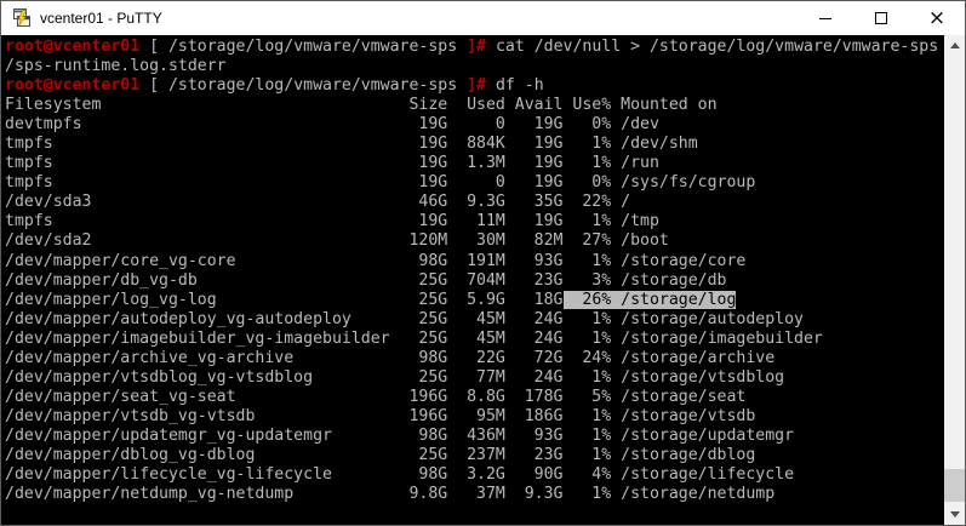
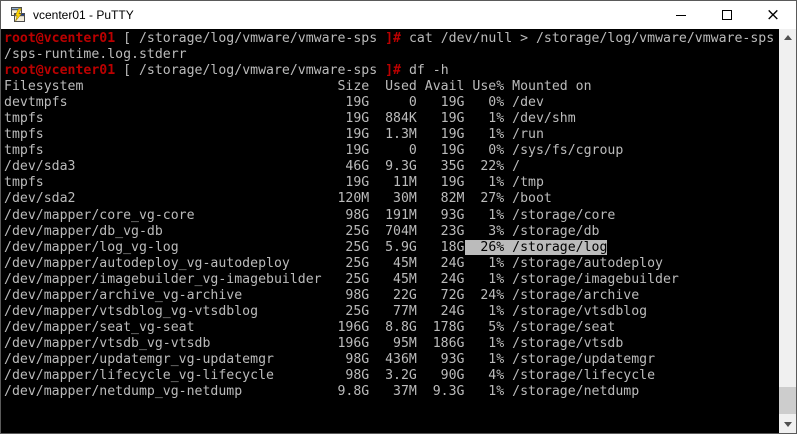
  vcenter01 - PuTTY
  ×
  root@vcenter01 [ /storage/log/vmware/vmware-sps ]# cat /dev/null > /storage/log/vmware/vmware-sps
  /sps-runtime.log.stderr
  root@vcenter01 [ /storage/log/vmware/vmware-sps ]# df -h
  Filesystem Size Used Avail Use% Mounted on
  devtmpfs 19G 0 19G 0% /dev
  tmpfs 19G 884K 19G 1% /dev/shm
  tmpfs 19G 1.3M 19G 1% /run
  tmpfs 19G 0 19G 0% /sys/fs/cgroup
  /dev/sda3 46G 9.3G 35G 22% /
  tmpfs 19G 11M 19G 1% /tmp
  /dev/sda2 120M 30M 82M 27% /boot
  /dev/mapper/core_vg-core 98G 191M 93G 1% /storage/core
  /dev/mapper/db_vg-db 25G 704M 23G 3% /storage/db
  /dev/mapper/log_vg-log 25G 5.9G 18G 26% /storage/log
  /dev/mapper/autodeploy_vg-autodeploy 25G 45M 24G 1% /storage/autodeploy
  /dev/mapper/imagebuilder_vg-imagebuilder 25G 45M 24G 1% /storage/imagebuilder
  /dev/mapper/archive_vg-archive 98G 22G 72G 24% /storage/archive
  /dev/mapper/vtsdblog_vg-vtsdblog 25G 77M 24G 1% /storage/vtsdblog
  /dev/mapper/seat_vg-seat 196G 8.8G 178G 5% /storage/seat
  /dev/mapper/vtsdb_vg-vtsdb 196G 95M 186G 1% /storage/vtsdb
  /dev/mapper/updatemgr_vg-updatemgr 98G 436M 93G 1% /storage/updatemgr
- /dev/mapper/dblog_vg-dblog 25G 237M 23G 1% /storage/dblog
  /dev/mapper/lifecycle_vg-lifecycle 98G 3.2G 90G 4% /storage/lifecycle
  /dev/mapper/netdump_vg-netdump 9.8G 37M 9.3G 1% /storage/netdump
